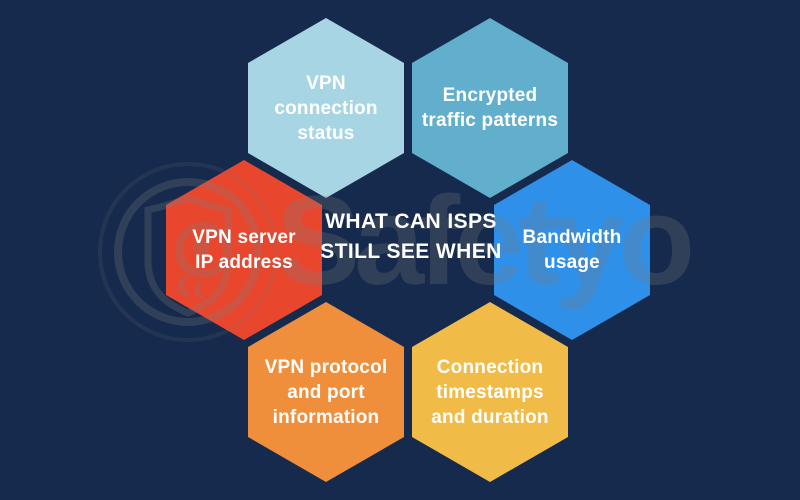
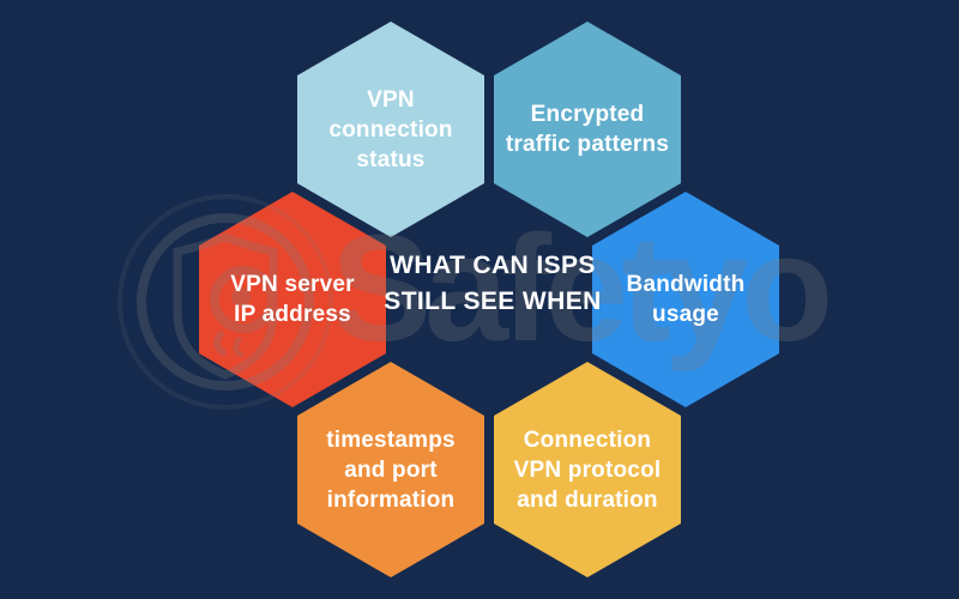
  Safetyo
  WHAT CAN ISPS
  STILL SEE WHEN
  VPN
  connection
  status
  Encrypted
  traffic patterns
  VPN server
  IP address
  Bandwidth
  usage
- VPN protocol
+ timestamps
  and port
  information
  Connection
- timestamps
+ VPN protocol
  and duration
